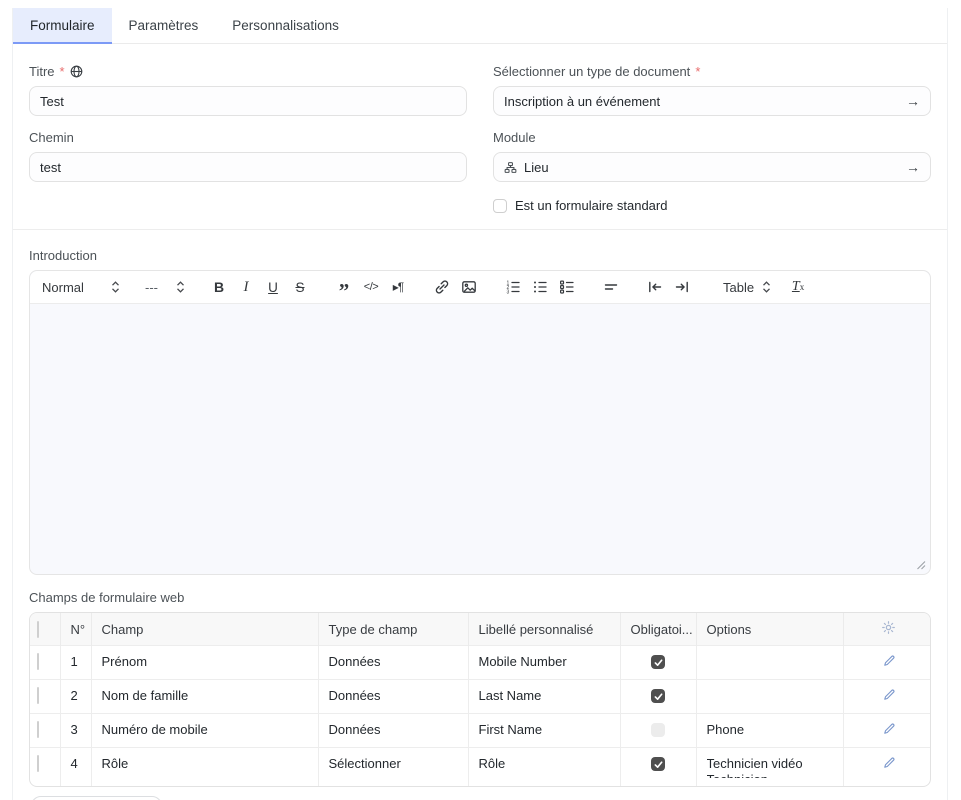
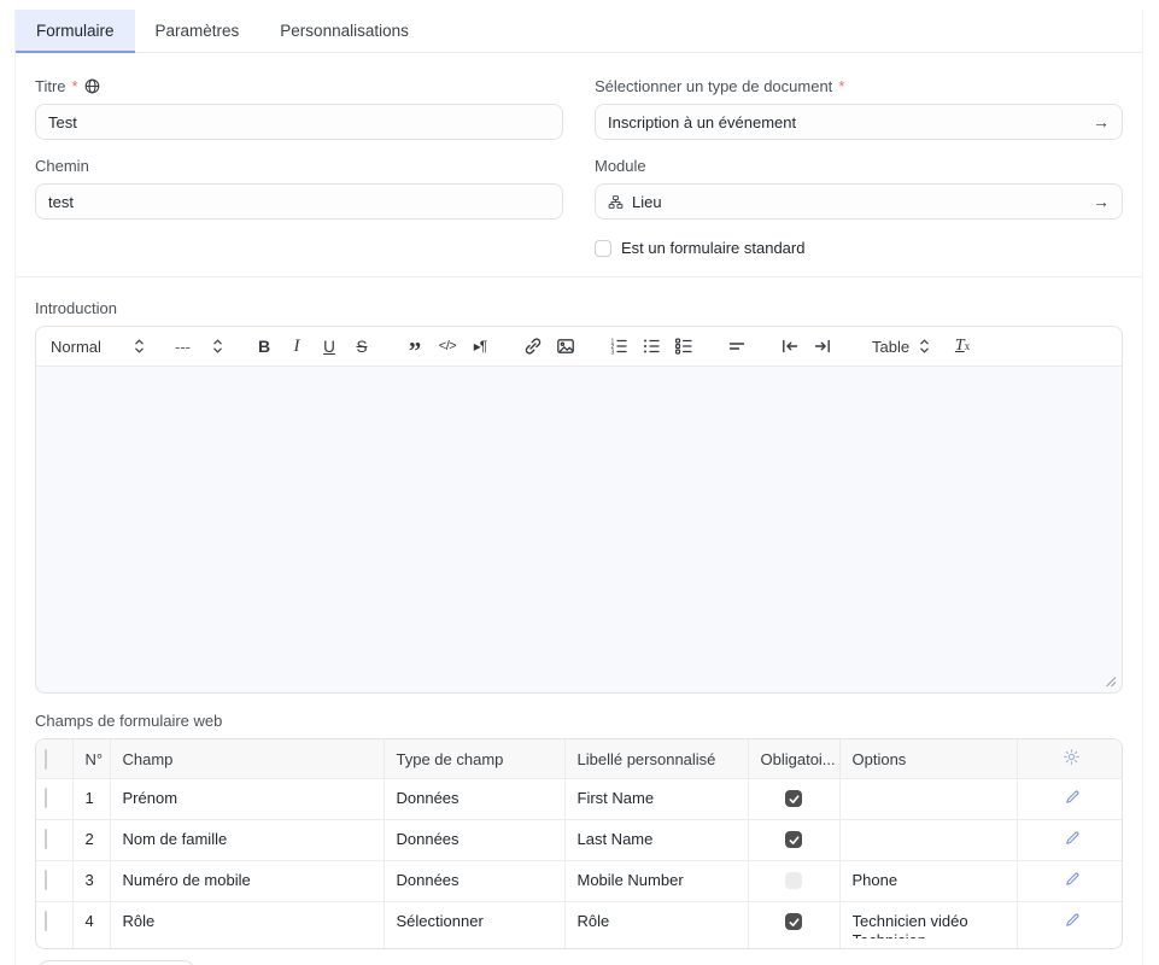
  Formulaire
  Paramètres
  Personnalisations
  Titre
  *
  Test
  Chemin
  test
  Sélectionner un type de document
  *
  Inscription à un événement
  →
  Module
  Lieu
  →
  Est un formulaire standard
  Introduction
  Normal
  ---
  B
  I
  U
  S
  ”
  </>
  ▸¶
  Table
  T
  x
  Champs de formulaire web
  	N°	Champ	Type de champ	Libellé personnalisé	Obligatoi...	Options
- 	1	Prénom	Données	Mobile Number
+ 	1	Prénom	Données	First Name
  	2	Nom de famille	Données	Last Name
- 	3	Numéro de mobile	Données	First Name		Phone
+ 	3	Numéro de mobile	Données	Mobile Number		Phone
  	4	Rôle	Sélectionner	Rôle		Technicien vidéo
